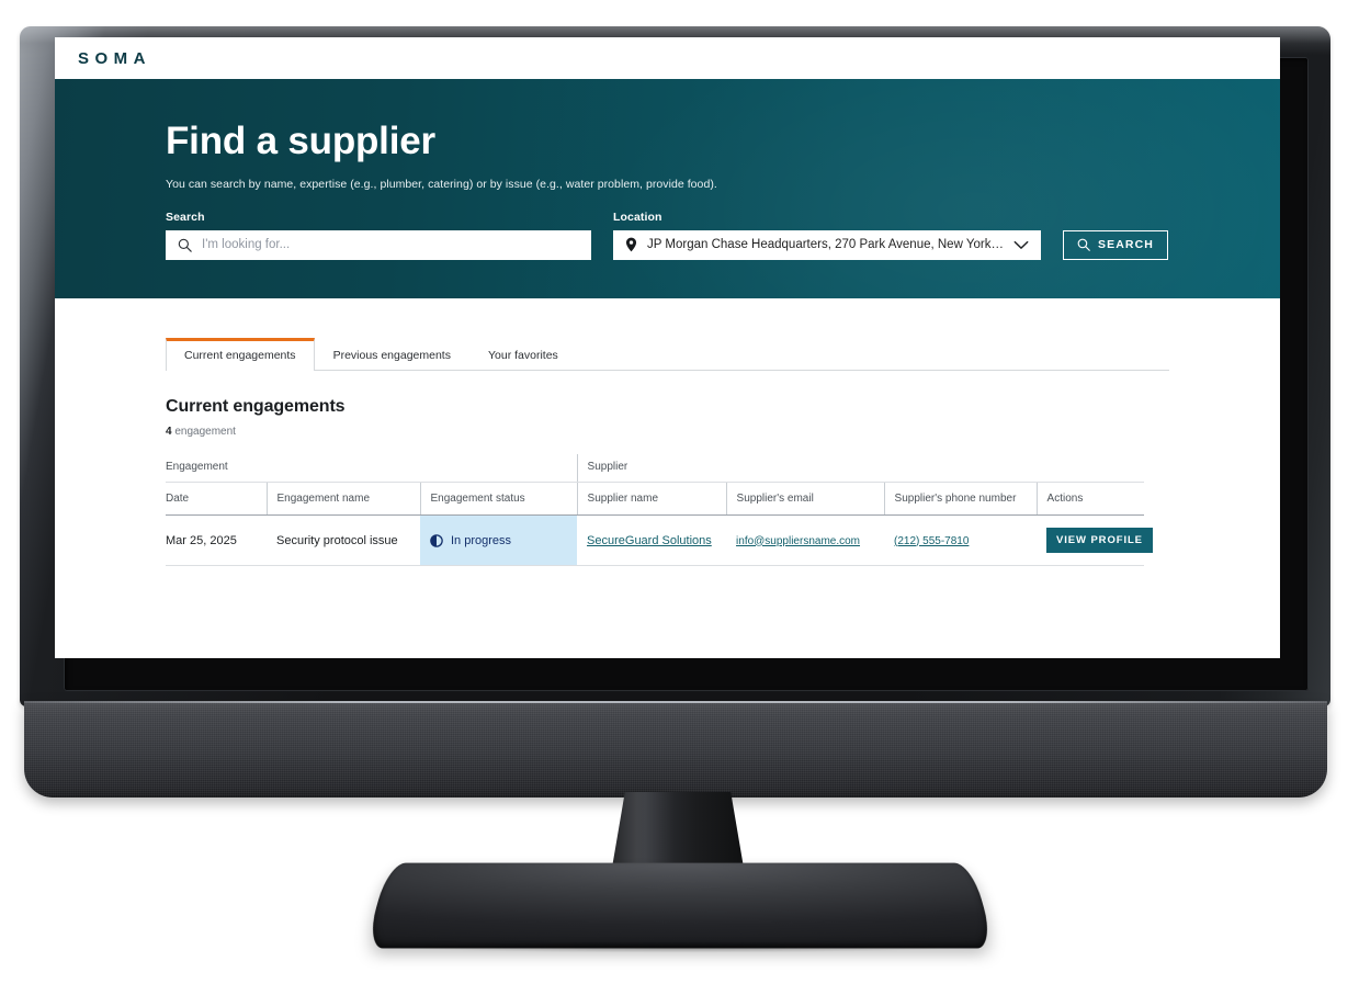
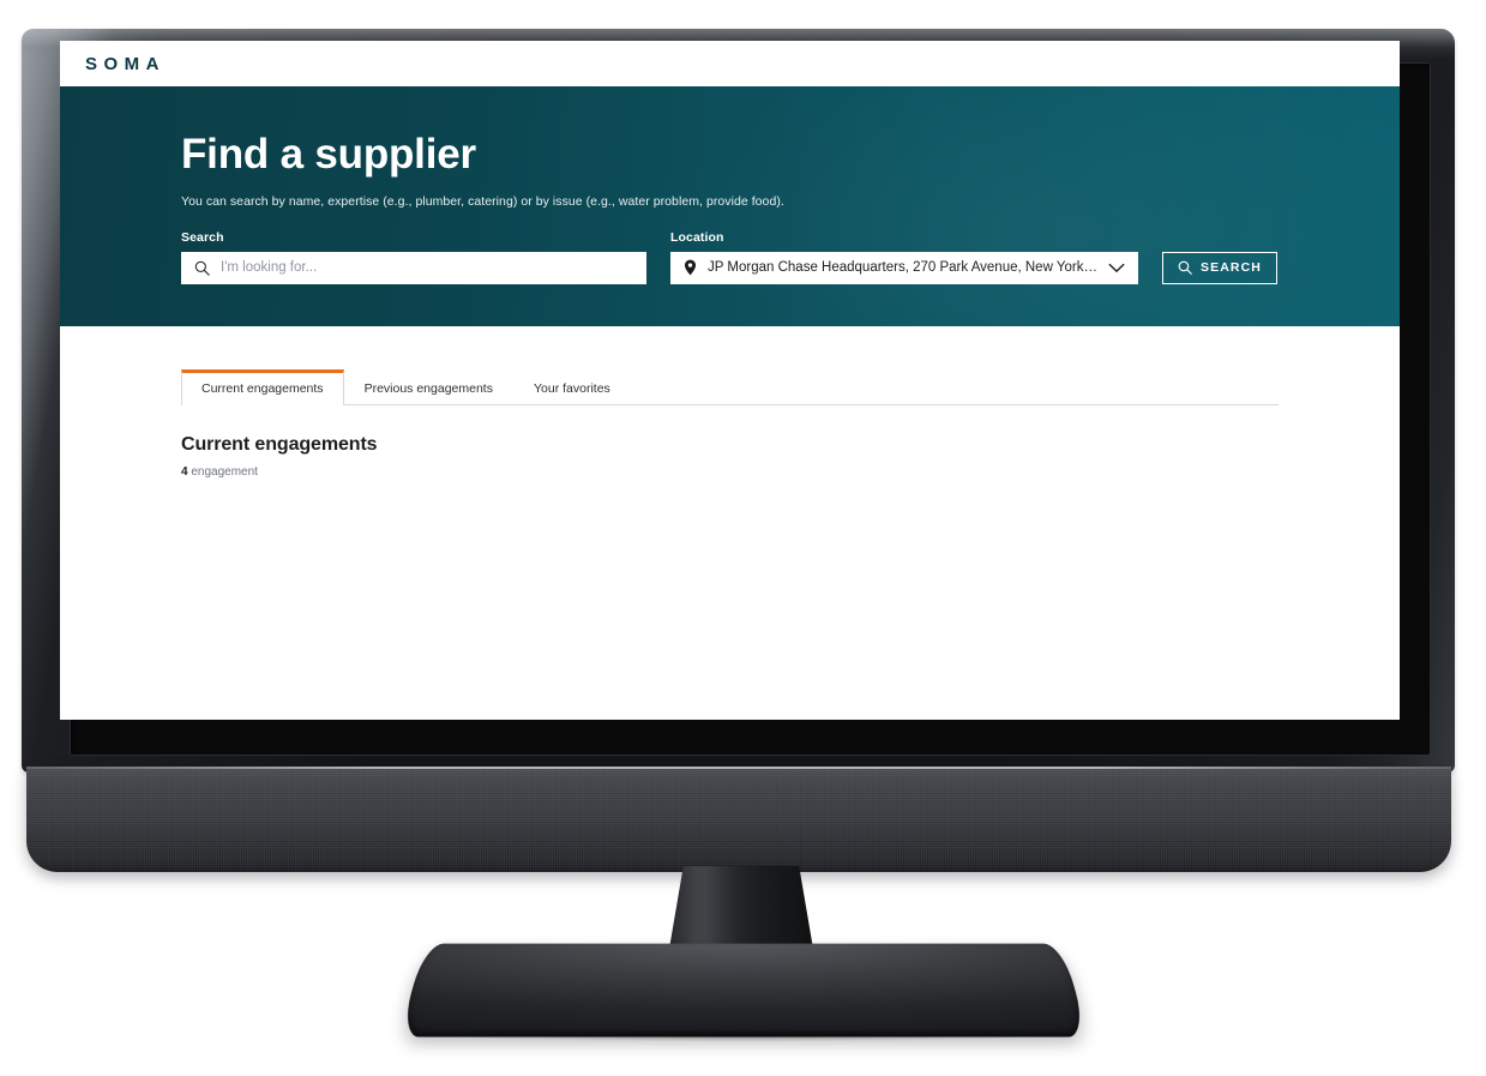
  SOMA
  Find a supplier
  Search
  I'm looking for...
  Current engagements
  Previous engagements
  Your favorites
  Current engagements
  4 engagement
- Engagement	Supplier
- Date	Engagement name	Engagement status	Supplier name	Supplier's email	Supplier's phone number	Actions
- Mar 25, 2025	Security protocol issue	In progress	SecureGuard Solutions	info@suppliersname.com	(212) 555-7810	VIEW PROFILE
